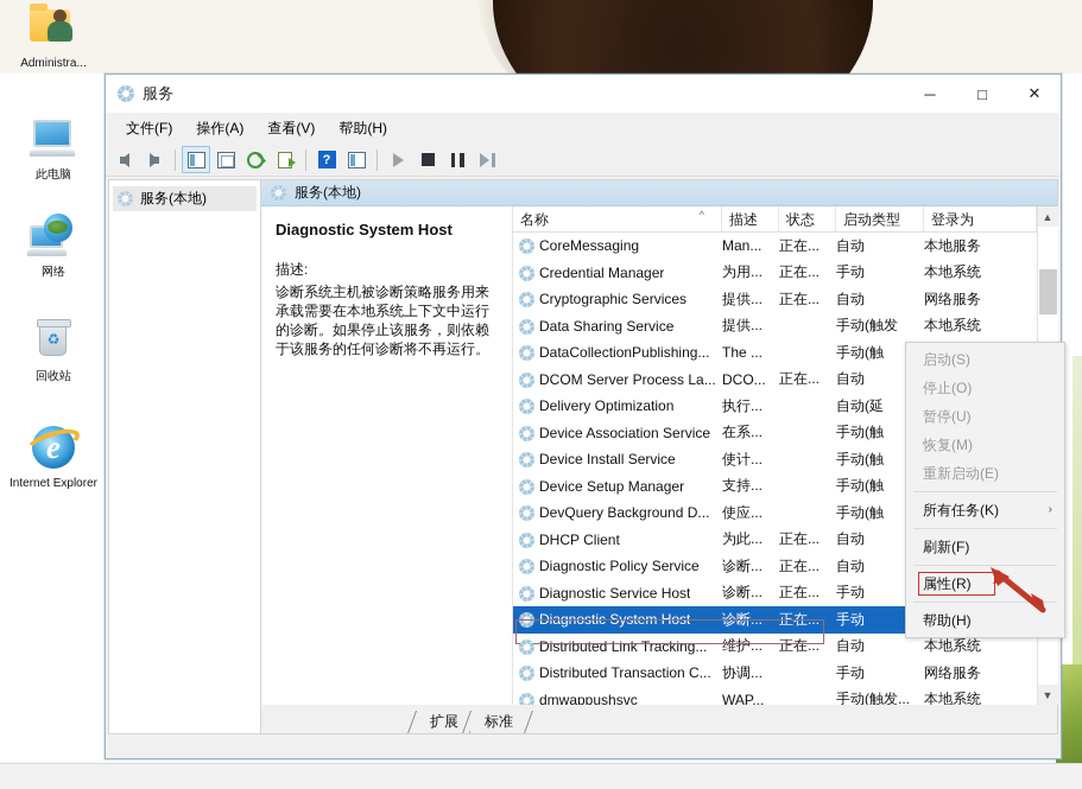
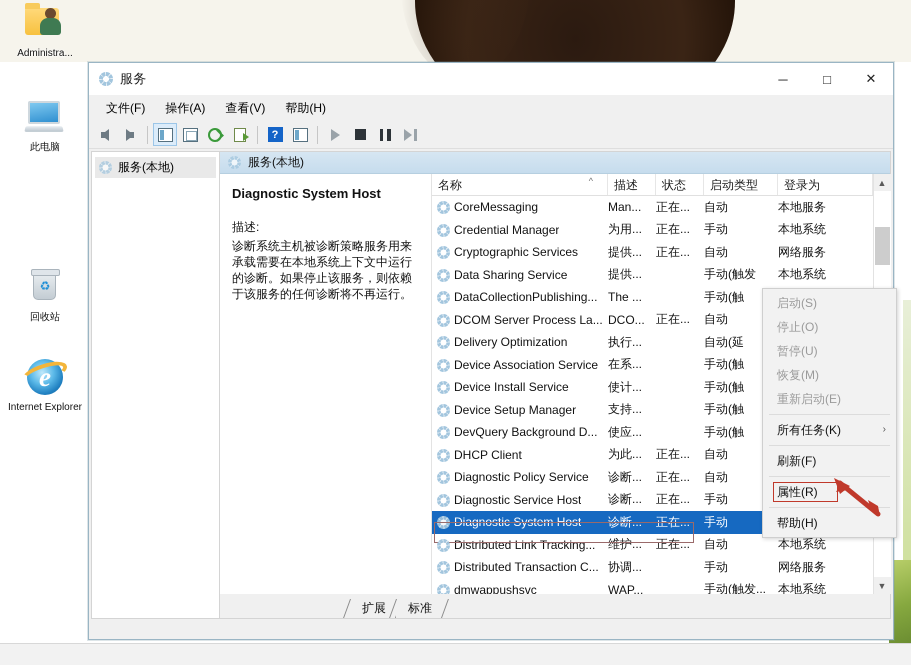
  Administra...
  此电脑
- 网络
  ♻
  回收站
  e
  Internet Explorer
  服务
  ─
  □
  ✕
  文件(F)
  操作(A)
  查看(V)
  帮助(H)
  ?
  服务(本地)
  服务(本地)
  Diagnostic System Host
  描述:
  诊断系统主机被诊断策略服务用来承载需要在本地系统上下文中运行的诊断。如果停止该服务，则依赖于该服务的任何诊断将不再运行。
  名称
  ^
  描述
  状态
  启动类型
  登录为
  CoreMessaging
  Man...
  正在...
  自动
  本地服务
  Credential Manager
  为用...
  正在...
  手动
  本地系统
  Cryptographic Services
  提供...
  正在...
  自动
  网络服务
  Data Sharing Service
  提供...
  手动(触发
  本地系统
  DataCollectionPublishing...
  The ...
  手动(触
  DCOM Server Process La...
  DCO...
  正在...
  自动
  Delivery Optimization
  执行...
  自动(延
  Device Association Service
  在系...
  手动(触
  Device Install Service
  使计...
  手动(触
  Device Setup Manager
  支持...
  手动(触
  DevQuery Background D...
  使应...
  手动(触
  DHCP Client
  为此...
  正在...
  自动
  Diagnostic Policy Service
  诊断...
  正在...
  自动
  Diagnostic Service Host
  诊断...
  正在...
  手动
  Diagnostic System Host
  诊断...
  正在...
  手动
  Distributed Link Tracking...
  维护...
  正在...
  自动
  本地系统
  Distributed Transaction C...
  协调...
  手动
  网络服务
  dmwappushsvc
  WAP...
  手动(触发...
  本地系统
  ▲
  ▼
  扩展
  标准
  启动(S)
  停止(O)
  暂停(U)
  恢复(M)
  重新启动(E)
  所有任务(K)
  ›
  刷新(F)
  属性(R)
  帮助(H)
